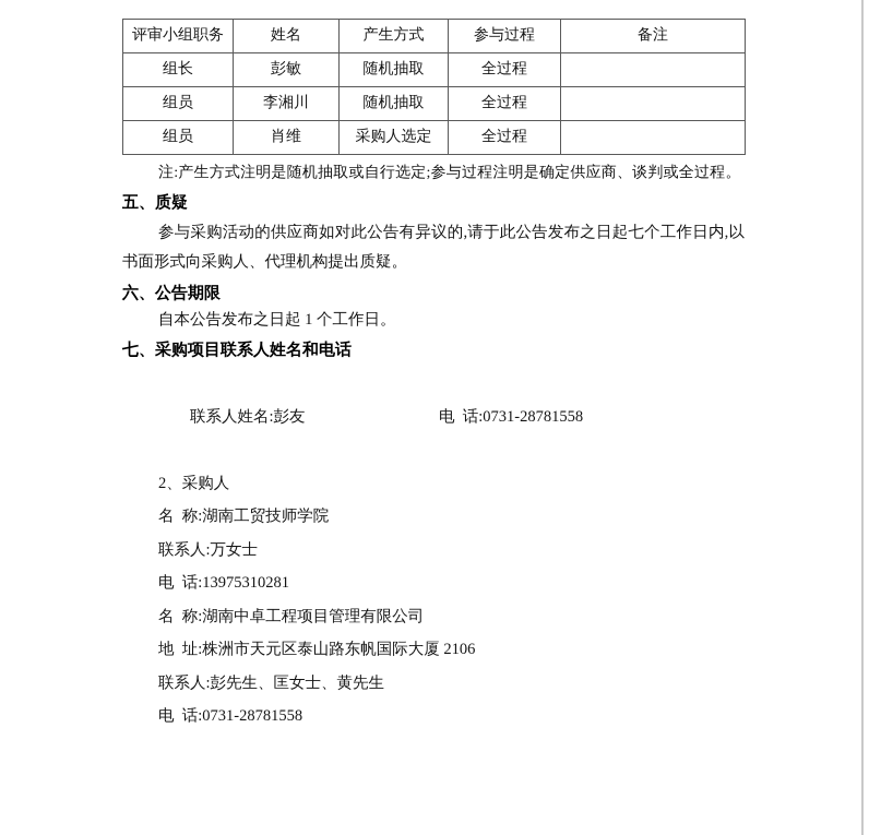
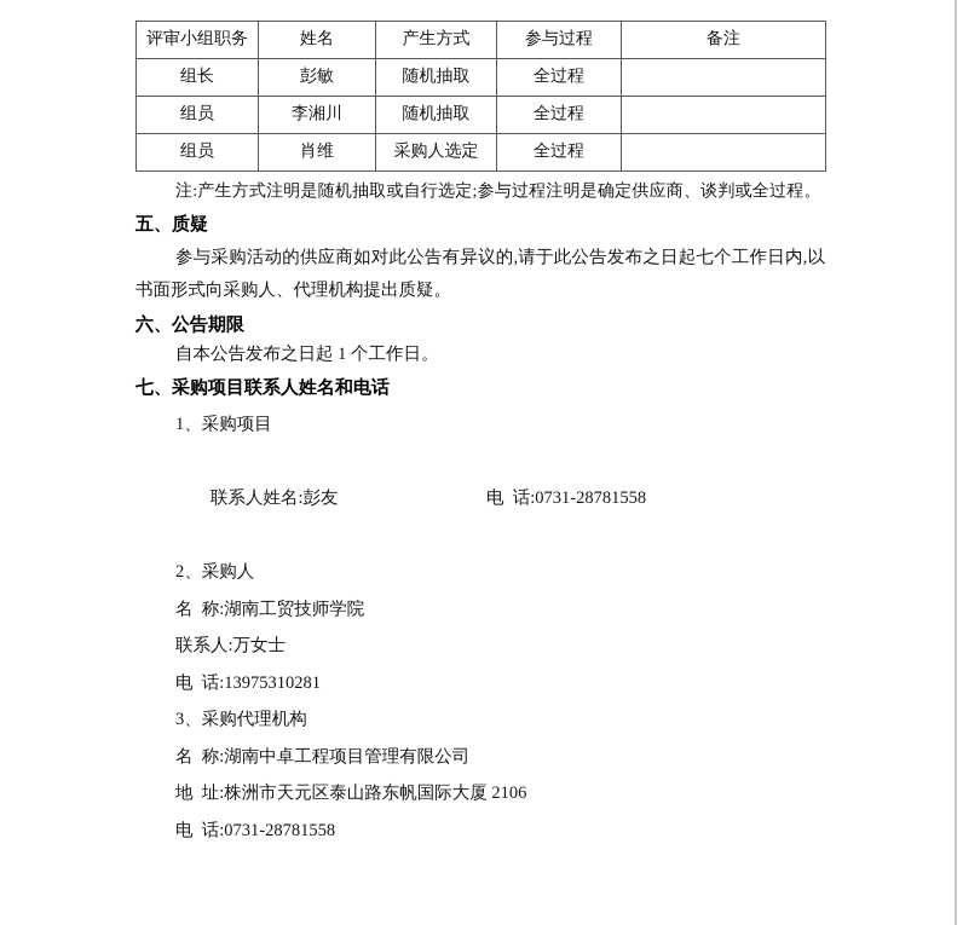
  评审小组职务	姓名	产生方式	参与过程	备注
  组长	彭敏	随机抽取	全过程
  组员	李湘川	随机抽取	全过程
  组员	肖维	采购人选定	全过程
  注:产生方式注明是随机抽取或自行选定;参与过程注明是确定供应商、谈判或全过程。
  五、质疑
  参与采购活动的供应商如对此公告有异议的,请于此公告发布之日起七个工作日内,以书面形式向采购人、代理机构提出质疑。
  六、公告期限
  自本公告发布之日起 1 个工作日。
  七、采购项目联系人姓名和电话
+ 1、采购项目
  联系人姓名:彭友 电 话:0731-28781558
  2、采购人
  名 称:湖南工贸技师学院
  联系人:万女士
  电 话:13975310281
+ 3、采购代理机构
  名 称:湖南中卓工程项目管理有限公司
  地 址:株洲市天元区泰山路东帆国际大厦 2106
- 联系人:彭先生、匡女士、黄先生
  电 话:0731-28781558
